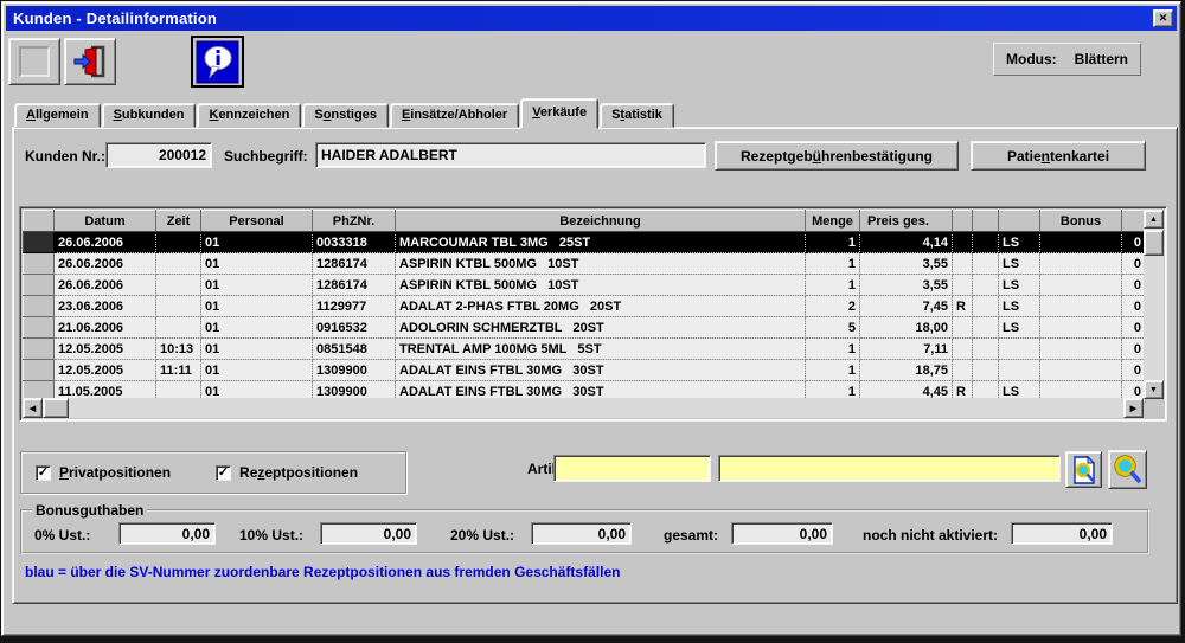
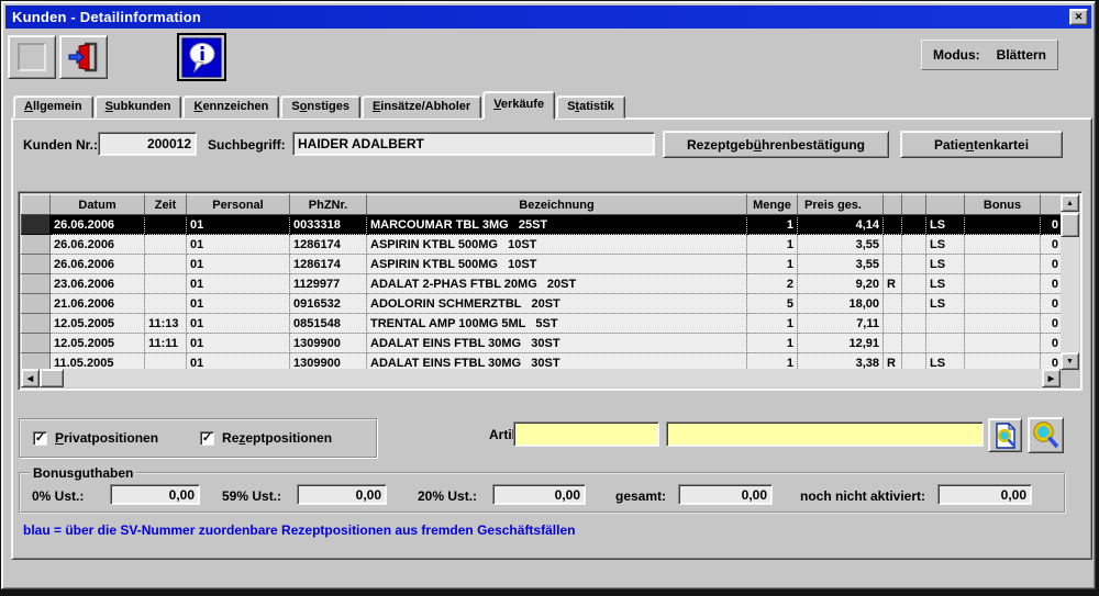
  Kunden - Detailinformation
  ✕
  Modus:
  Blättern
  Allgemein
  Subkunden
  Kennzeichen
  Sonstiges
  Einsätze/Abholer
  Verkäufe
  Statistik
  Kunden Nr.:
  200012
  Suchbegriff:
  HAIDER ADALBERT
  Rezeptgebührenbestätigung
  Patientenkartei
  	Datum	Zeit	Personal	PhZNr.	Bezeichnung	Menge	Preis ges.				Bonus
  	26.06.2006		01	0033318	MARCOUMAR TBL 3MG 25ST	1	4,14			LS		0
  	26.06.2006		01	1286174	ASPIRIN KTBL 500MG 10ST	1	3,55			LS		0
  	26.06.2006		01	1286174	ASPIRIN KTBL 500MG 10ST	1	3,55			LS		0
- 	23.06.2006		01	1129977	ADALAT 2-PHAS FTBL 20MG 20ST	2	7,45	R		LS		0
+ 	23.06.2006		01	1129977	ADALAT 2-PHAS FTBL 20MG 20ST	2	9,20	R		LS		0
  	21.06.2006		01	0916532	ADOLORIN SCHMERZTBL 20ST	5	18,00			LS		0
- 	12.05.2005	10:13	01	0851548	TRENTAL AMP 100MG 5ML 5ST	1	7,11					0
+ 	12.05.2005	11:13	01	0851548	TRENTAL AMP 100MG 5ML 5ST	1	7,11					0
- 	12.05.2005	11:11	01	1309900	ADALAT EINS FTBL 30MG 30ST	1	18,75					0
+ 	12.05.2005	11:11	01	1309900	ADALAT EINS FTBL 30MG 30ST	1	12,91					0
- 	11.05.2005		01	1309900	ADALAT EINS FTBL 30MG 30ST	1	4,45	R		LS		0
+ 	11.05.2005		01	1309900	ADALAT EINS FTBL 30MG 30ST	1	3,38	R		LS		0
  ✓
  Privatpositionen
  ✓
  Rezeptpositionen
  Bonusguthaben
  0% Ust.:
  0,00
- 10% Ust.:
+ 59% Ust.:
  0,00
  20% Ust.:
  0,00
  gesamt:
  0,00
  noch nicht aktiviert:
  0,00
  blau = über die SV-Nummer zuordenbare Rezeptpositionen aus fremden Geschäftsfällen
